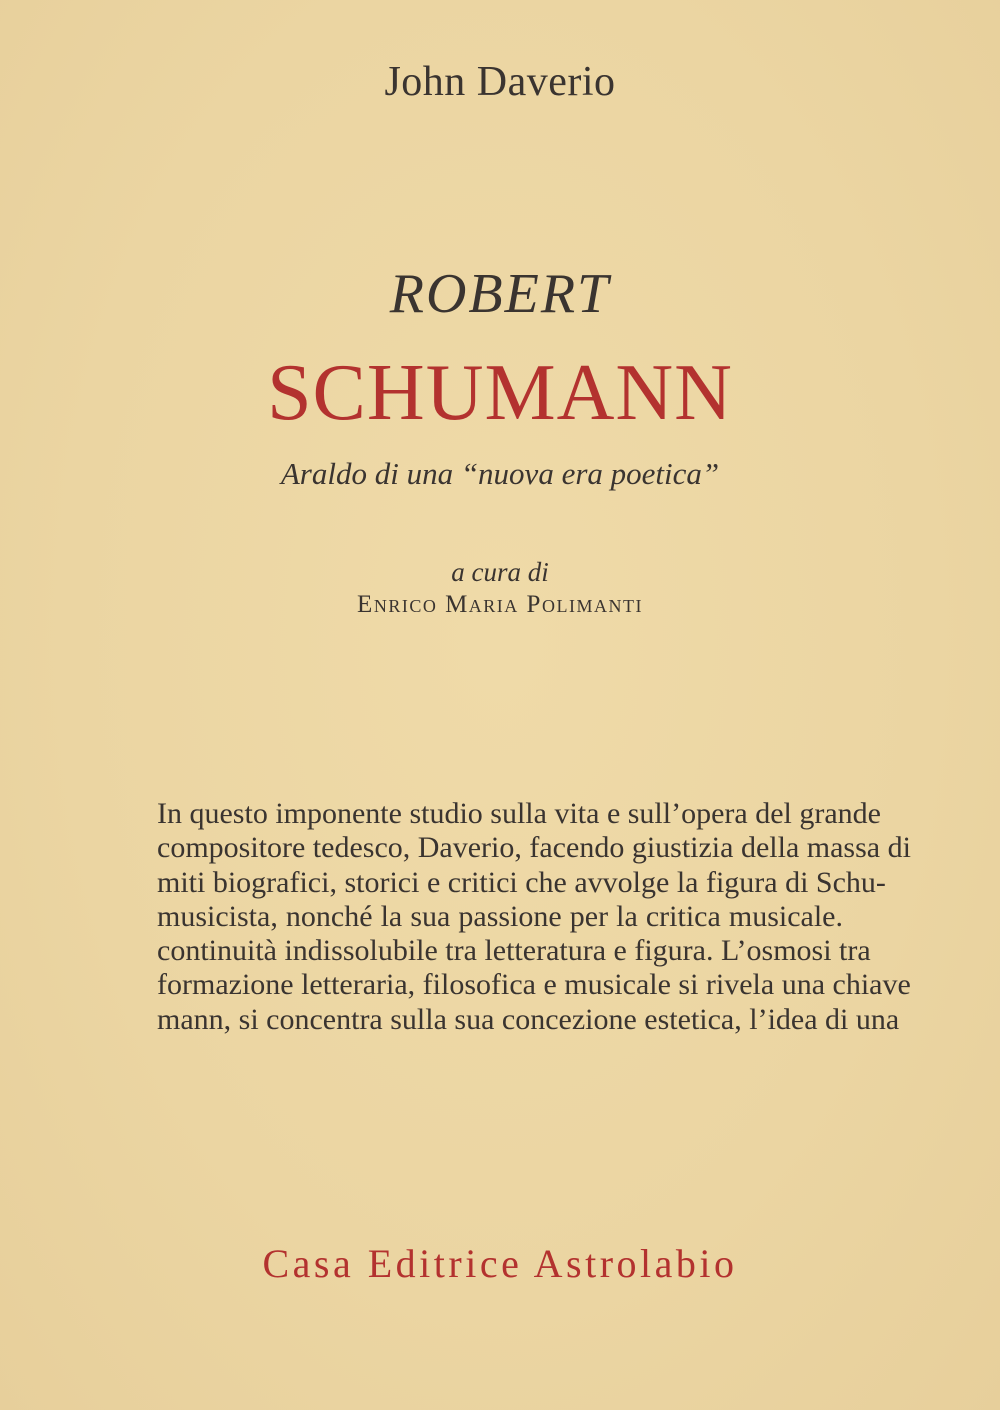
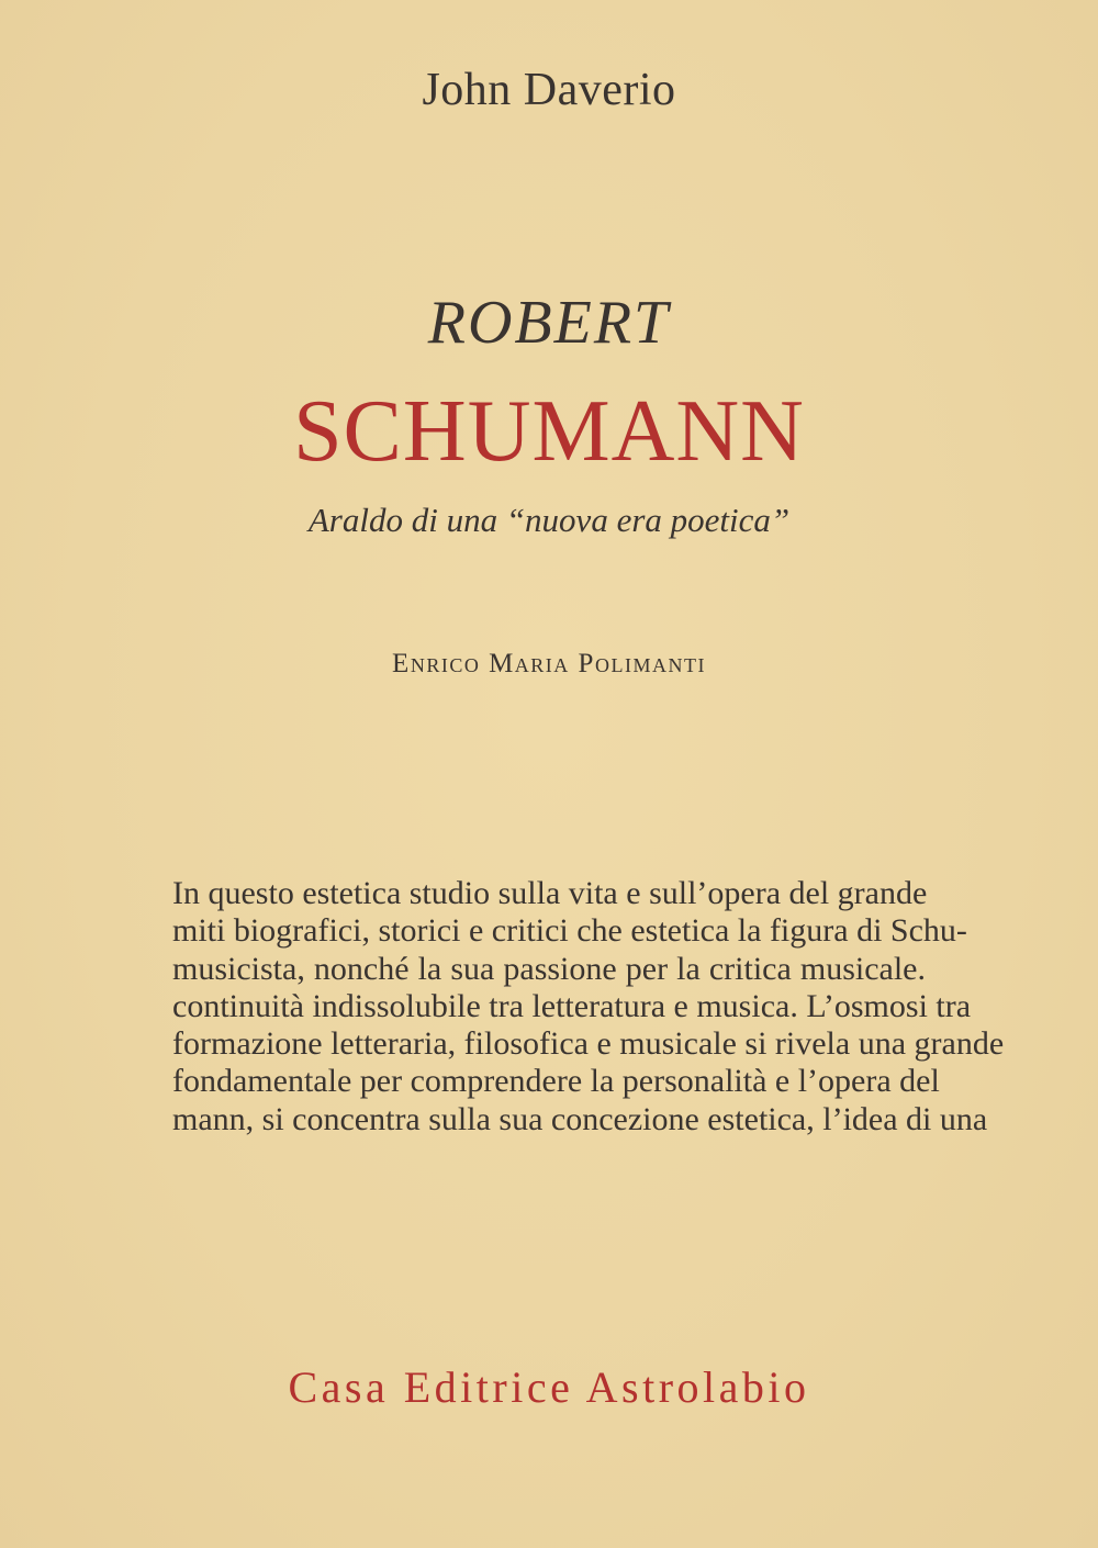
  John Daverio
  ROBERT
  SCHUMANN
  Araldo di una “nuova era poetica”
- a cura di
  Enrico Maria Polimanti
- In questo imponente studio sulla vita e sull’opera del grande
+ In questo estetica studio sulla vita e sull’opera del grande
- compositore tedesco, Daverio, facendo giustizia della massa di
- miti biografici, storici e critici che avvolge la figura di Schu-
+ miti biografici, storici e critici che estetica la figura di Schu-
  musicista, nonché la sua passione per la critica musicale.
- continuità indissolubile tra letteratura e figura. L’osmosi tra
+ continuità indissolubile tra letteratura e musica. L’osmosi tra
- formazione letteraria, filosofica e musicale si rivela una chiave
+ formazione letteraria, filosofica e musicale si rivela una grande
+ fondamentale per comprendere la personalità e l’opera del
  mann, si concentra sulla sua concezione estetica, l’idea di una
  Casa Editrice Astrolabio
